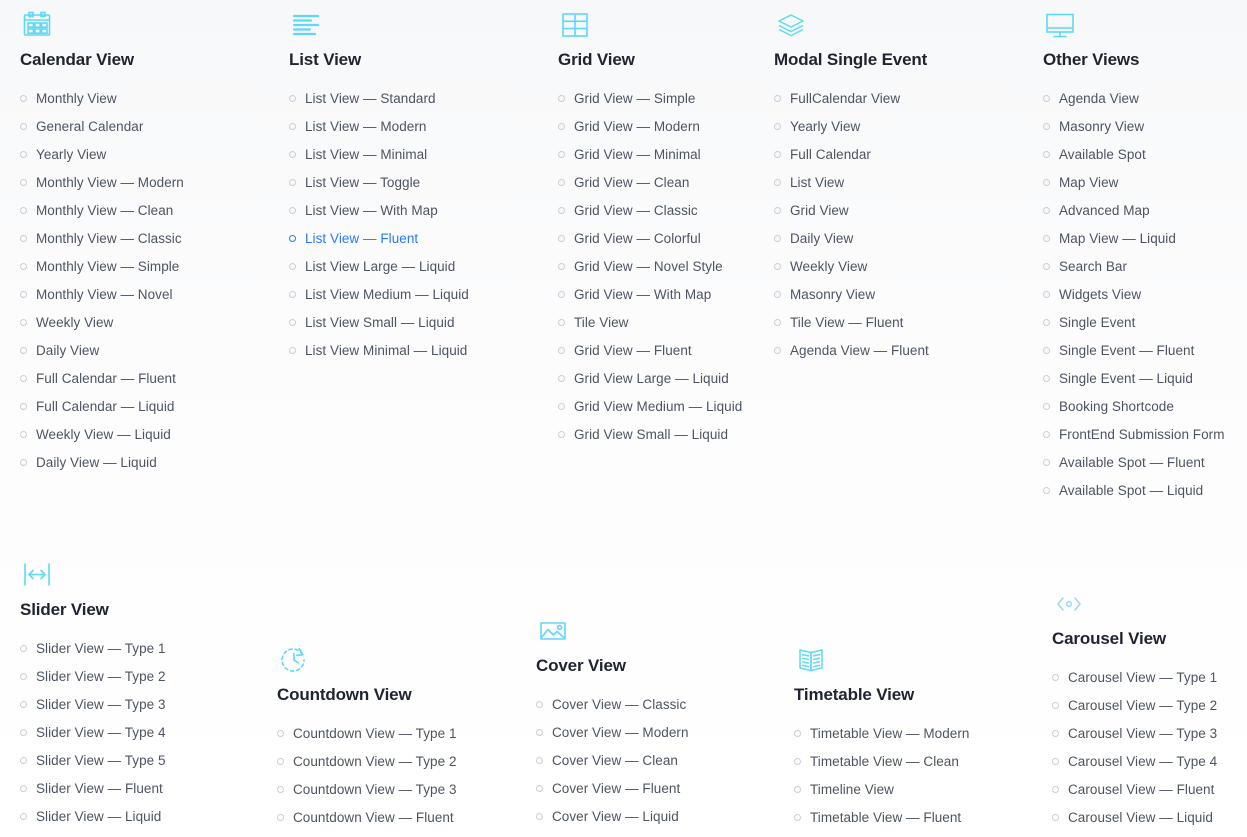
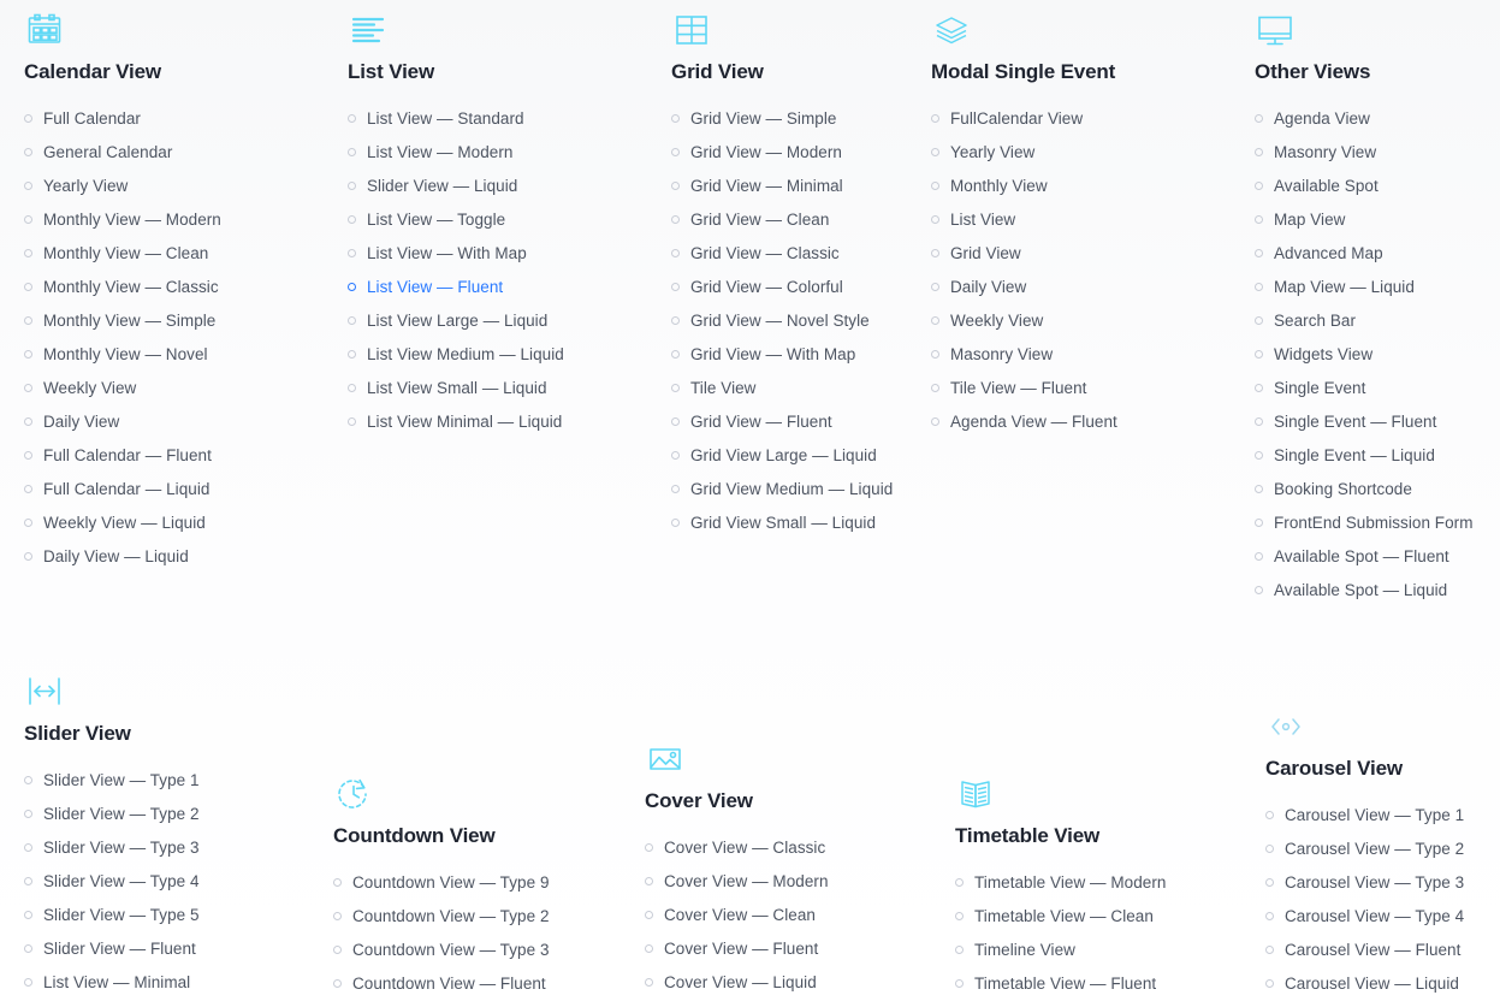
  Calendar View
- Monthly View
+ Full Calendar
  General Calendar
  Yearly View
  Monthly View — Modern
  Monthly View — Clean
  Monthly View — Classic
  Monthly View — Simple
  Monthly View — Novel
  Weekly View
  Daily View
  Full Calendar — Fluent
  Full Calendar — Liquid
  Weekly View — Liquid
  Daily View — Liquid
  List View
  List View — Standard
  List View — Modern
- List View — Minimal
+ Slider View — Liquid
  List View — Toggle
  List View — With Map
  List View — Fluent
  List View Large — Liquid
  List View Medium — Liquid
  List View Small — Liquid
  List View Minimal — Liquid
  Grid View
  Grid View — Simple
  Grid View — Modern
  Grid View — Minimal
  Grid View — Clean
  Grid View — Classic
  Grid View — Colorful
  Grid View — Novel Style
  Grid View — With Map
  Tile View
  Grid View — Fluent
  Grid View Large — Liquid
  Grid View Medium — Liquid
  Grid View Small — Liquid
  Modal Single Event
  FullCalendar View
  Yearly View
- Full Calendar
+ Monthly View
  List View
  Grid View
  Daily View
  Weekly View
  Masonry View
  Tile View — Fluent
  Agenda View — Fluent
  Other Views
  Agenda View
  Masonry View
  Available Spot
  Map View
  Advanced Map
  Map View — Liquid
  Search Bar
  Widgets View
  Single Event
  Single Event — Fluent
  Single Event — Liquid
  Booking Shortcode
  FrontEnd Submission Form
  Available Spot — Fluent
  Available Spot — Liquid
  Slider View
  Slider View — Type 1
  Slider View — Type 2
  Slider View — Type 3
  Slider View — Type 4
  Slider View — Type 5
  Slider View — Fluent
- Slider View — Liquid
+ List View — Minimal
  Countdown View
- Countdown View — Type 1
+ Countdown View — Type 9
  Countdown View — Type 2
  Countdown View — Type 3
  Countdown View — Fluent
  Cover View
  Cover View — Classic
  Cover View — Modern
  Cover View — Clean
  Cover View — Fluent
  Cover View — Liquid
  Timetable View
  Timetable View — Modern
  Timetable View — Clean
  Timeline View
  Timetable View — Fluent
  Carousel View
  Carousel View — Type 1
  Carousel View — Type 2
  Carousel View — Type 3
  Carousel View — Type 4
  Carousel View — Fluent
  Carousel View — Liquid
